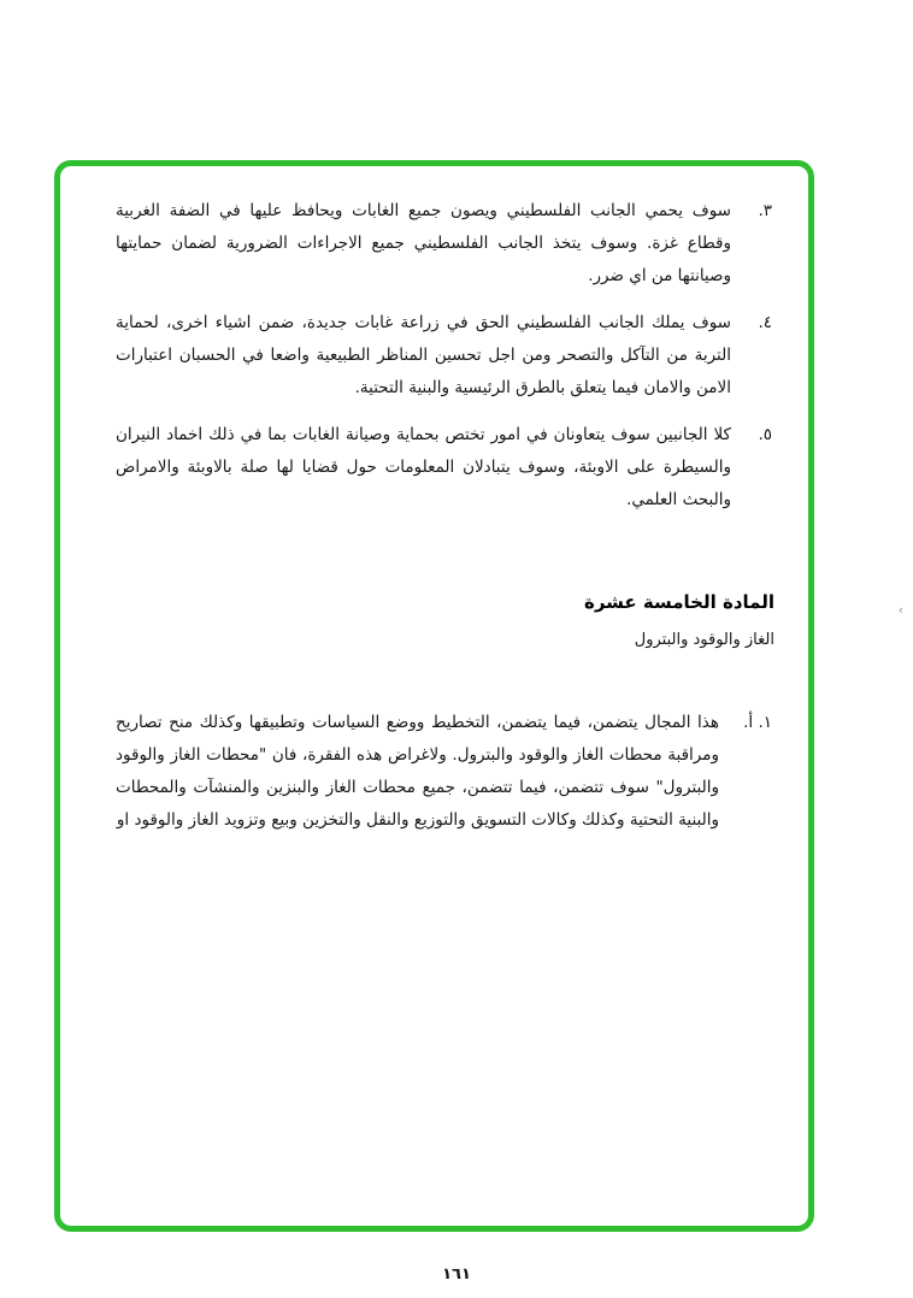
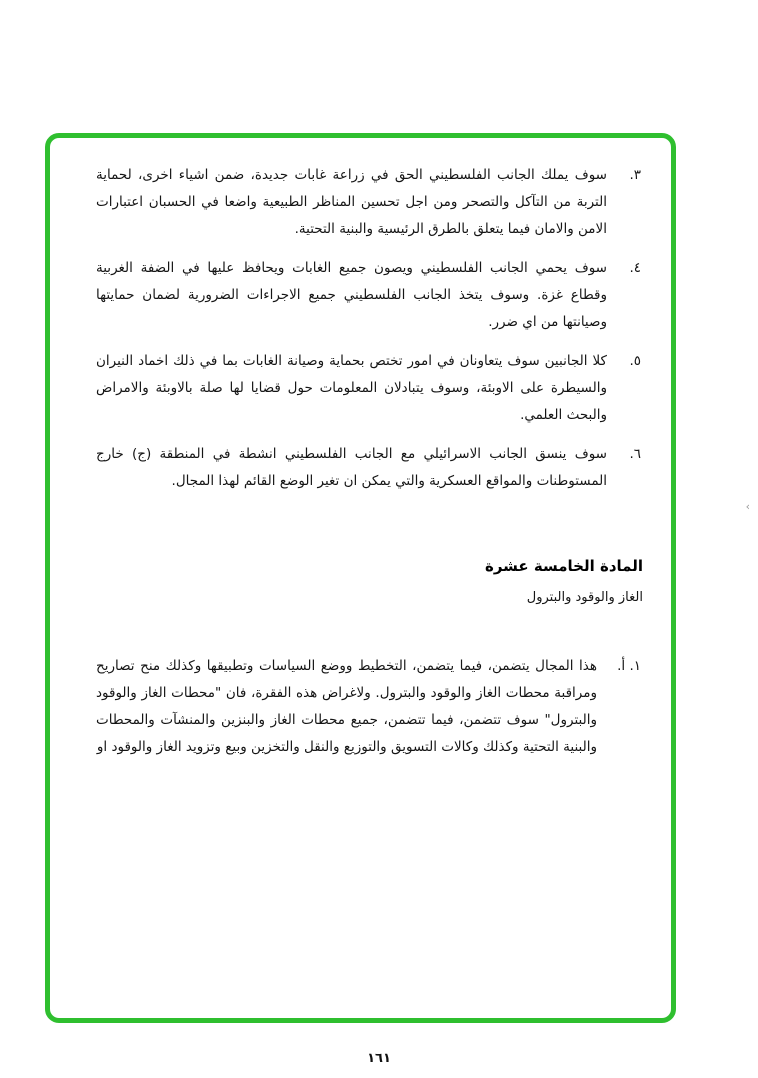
  ٣.
- سوف يحمي الجانب الفلسطيني ويصون جميع الغابات ويحافظ عليها في الضفة الغربية وقطاع غزة. وسوف يتخذ الجانب الفلسطيني جميع الاجراءات الضرورية لضمان حمايتها وصيانتها من اي ضرر.
+ سوف يملك الجانب الفلسطيني الحق في زراعة غابات جديدة، ضمن اشياء اخرى، لحماية التربة من التآكل والتصحر ومن اجل تحسين المناظر الطبيعية واضعا في الحسبان اعتبارات الامن والامان فيما يتعلق بالطرق الرئيسية والبنية التحتية.
  ٤.
- سوف يملك الجانب الفلسطيني الحق في زراعة غابات جديدة، ضمن اشياء اخرى، لحماية التربة من التآكل والتصحر ومن اجل تحسين المناظر الطبيعية واضعا في الحسبان اعتبارات الامن والامان فيما يتعلق بالطرق الرئيسية والبنية التحتية.
+ سوف يحمي الجانب الفلسطيني ويصون جميع الغابات ويحافظ عليها في الضفة الغربية وقطاع غزة. وسوف يتخذ الجانب الفلسطيني جميع الاجراءات الضرورية لضمان حمايتها وصيانتها من اي ضرر.
  ٥.
  كلا الجانبين سوف يتعاونان في امور تختص بحماية وصيانة الغابات بما في ذلك اخماد النيران والسيطرة على الاوبئة، وسوف يتبادلان المعلومات حول قضايا لها صلة بالاوبئة والامراض والبحث العلمي.
+ ٦.
+ سوف ينسق الجانب الاسرائيلي مع الجانب الفلسطيني انشطة في المنطقة (ج) خارج المستوطنات والمواقع العسكرية والتي يمكن ان تغير الوضع القائم لهذا المجال.
  المادة الخامسة عشرة
  الغاز والوقود والبترول
  ١. أ.
  هذا المجال يتضمن، فيما يتضمن، التخطيط ووضع السياسات وتطبيقها وكذلك منح تصاريح ومراقبة محطات الغاز والوقود والبترول. ولاغراض هذه الفقرة، فان "محطات الغاز والوقود والبترول" سوف تتضمن، فيما تتضمن، جميع محطات الغاز والبنزين والمنشآت والمحطات والبنية التحتية وكذلك وكالات التسويق والتوزيع والنقل والتخزين وبيع وتزويد الغاز والوقود او
  ‹
  ١٦١
